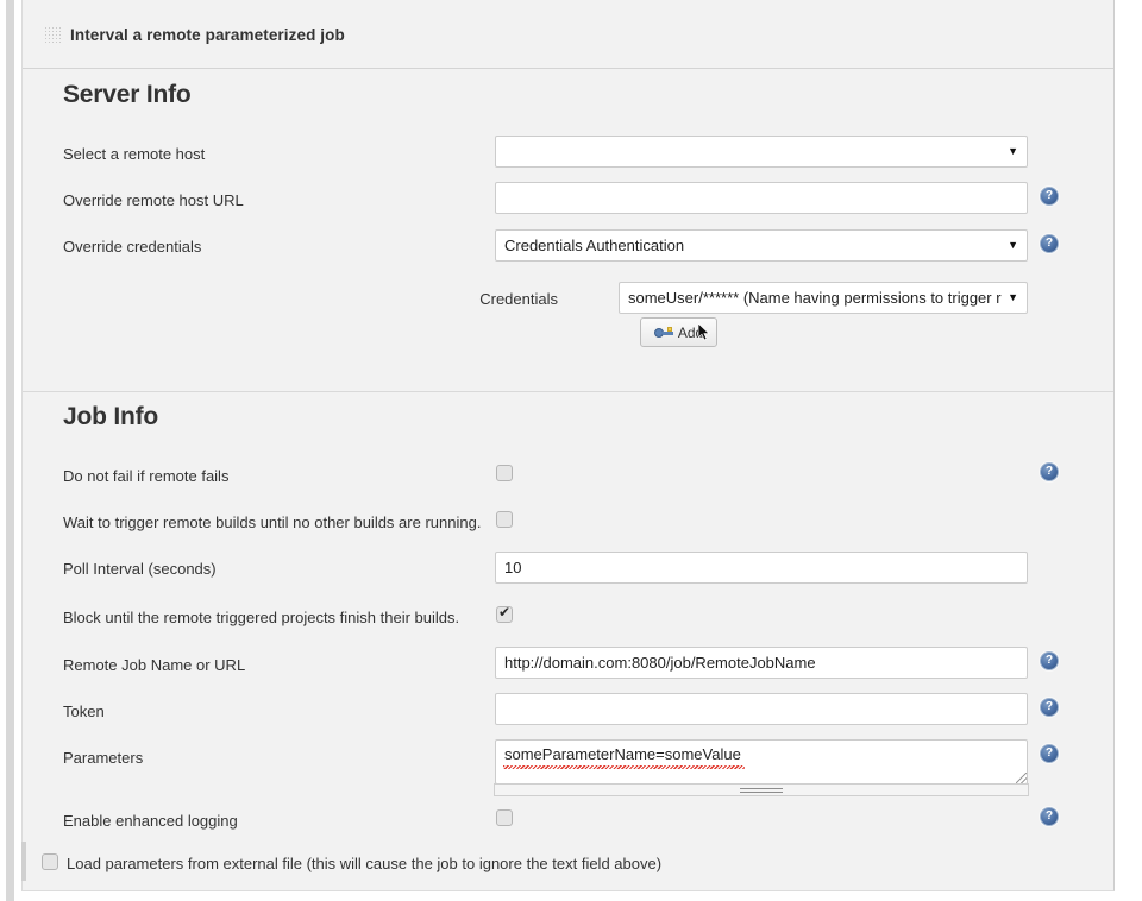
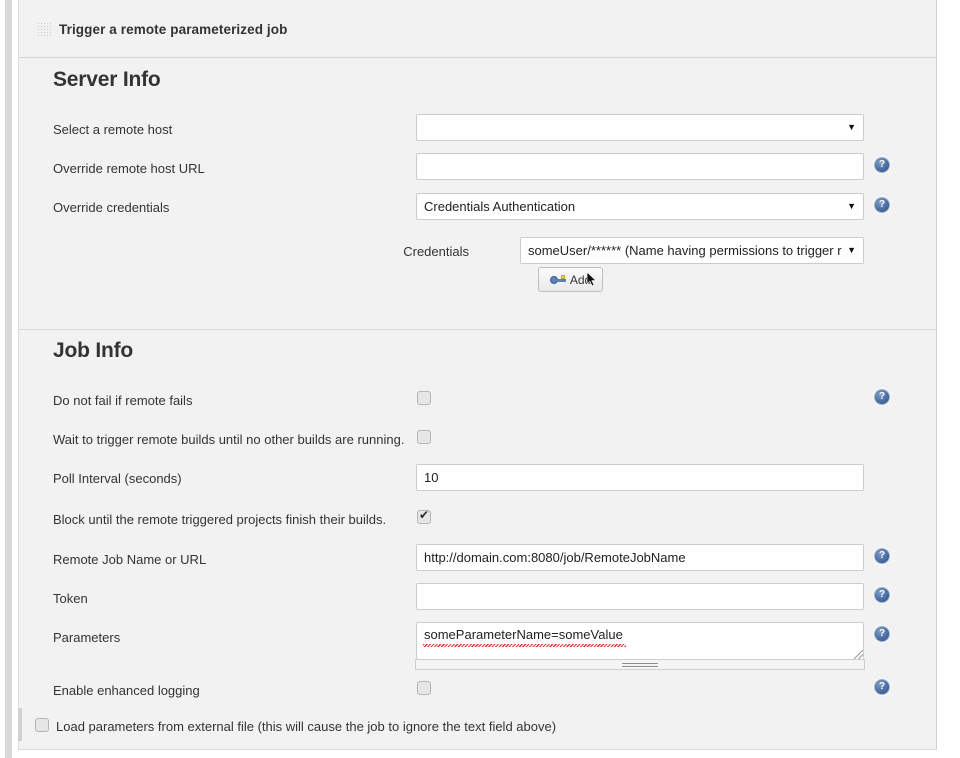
- Interval a remote parameterized job
+ Trigger a remote parameterized job
  Server Info
  Select a remote host
  ▼
  Override remote host URL
  Override credentials
  Credentials Authentication
  ▼
  Credentials
  someUser/****** (Name having permissions to trigger r
  ▼
  Job Info
  Do not fail if remote fails
  Wait to trigger remote builds until no other builds are running.
  Poll Interval (seconds)
  10
  Block until the remote triggered projects finish their builds.
  Remote Job Name or URL
  http://domain.com:8080/job/RemoteJobName
  Token
  Parameters
  someParameterName=someValue
  Enable enhanced logging
  Load parameters from external file (this will cause the job to ignore the text field above)
